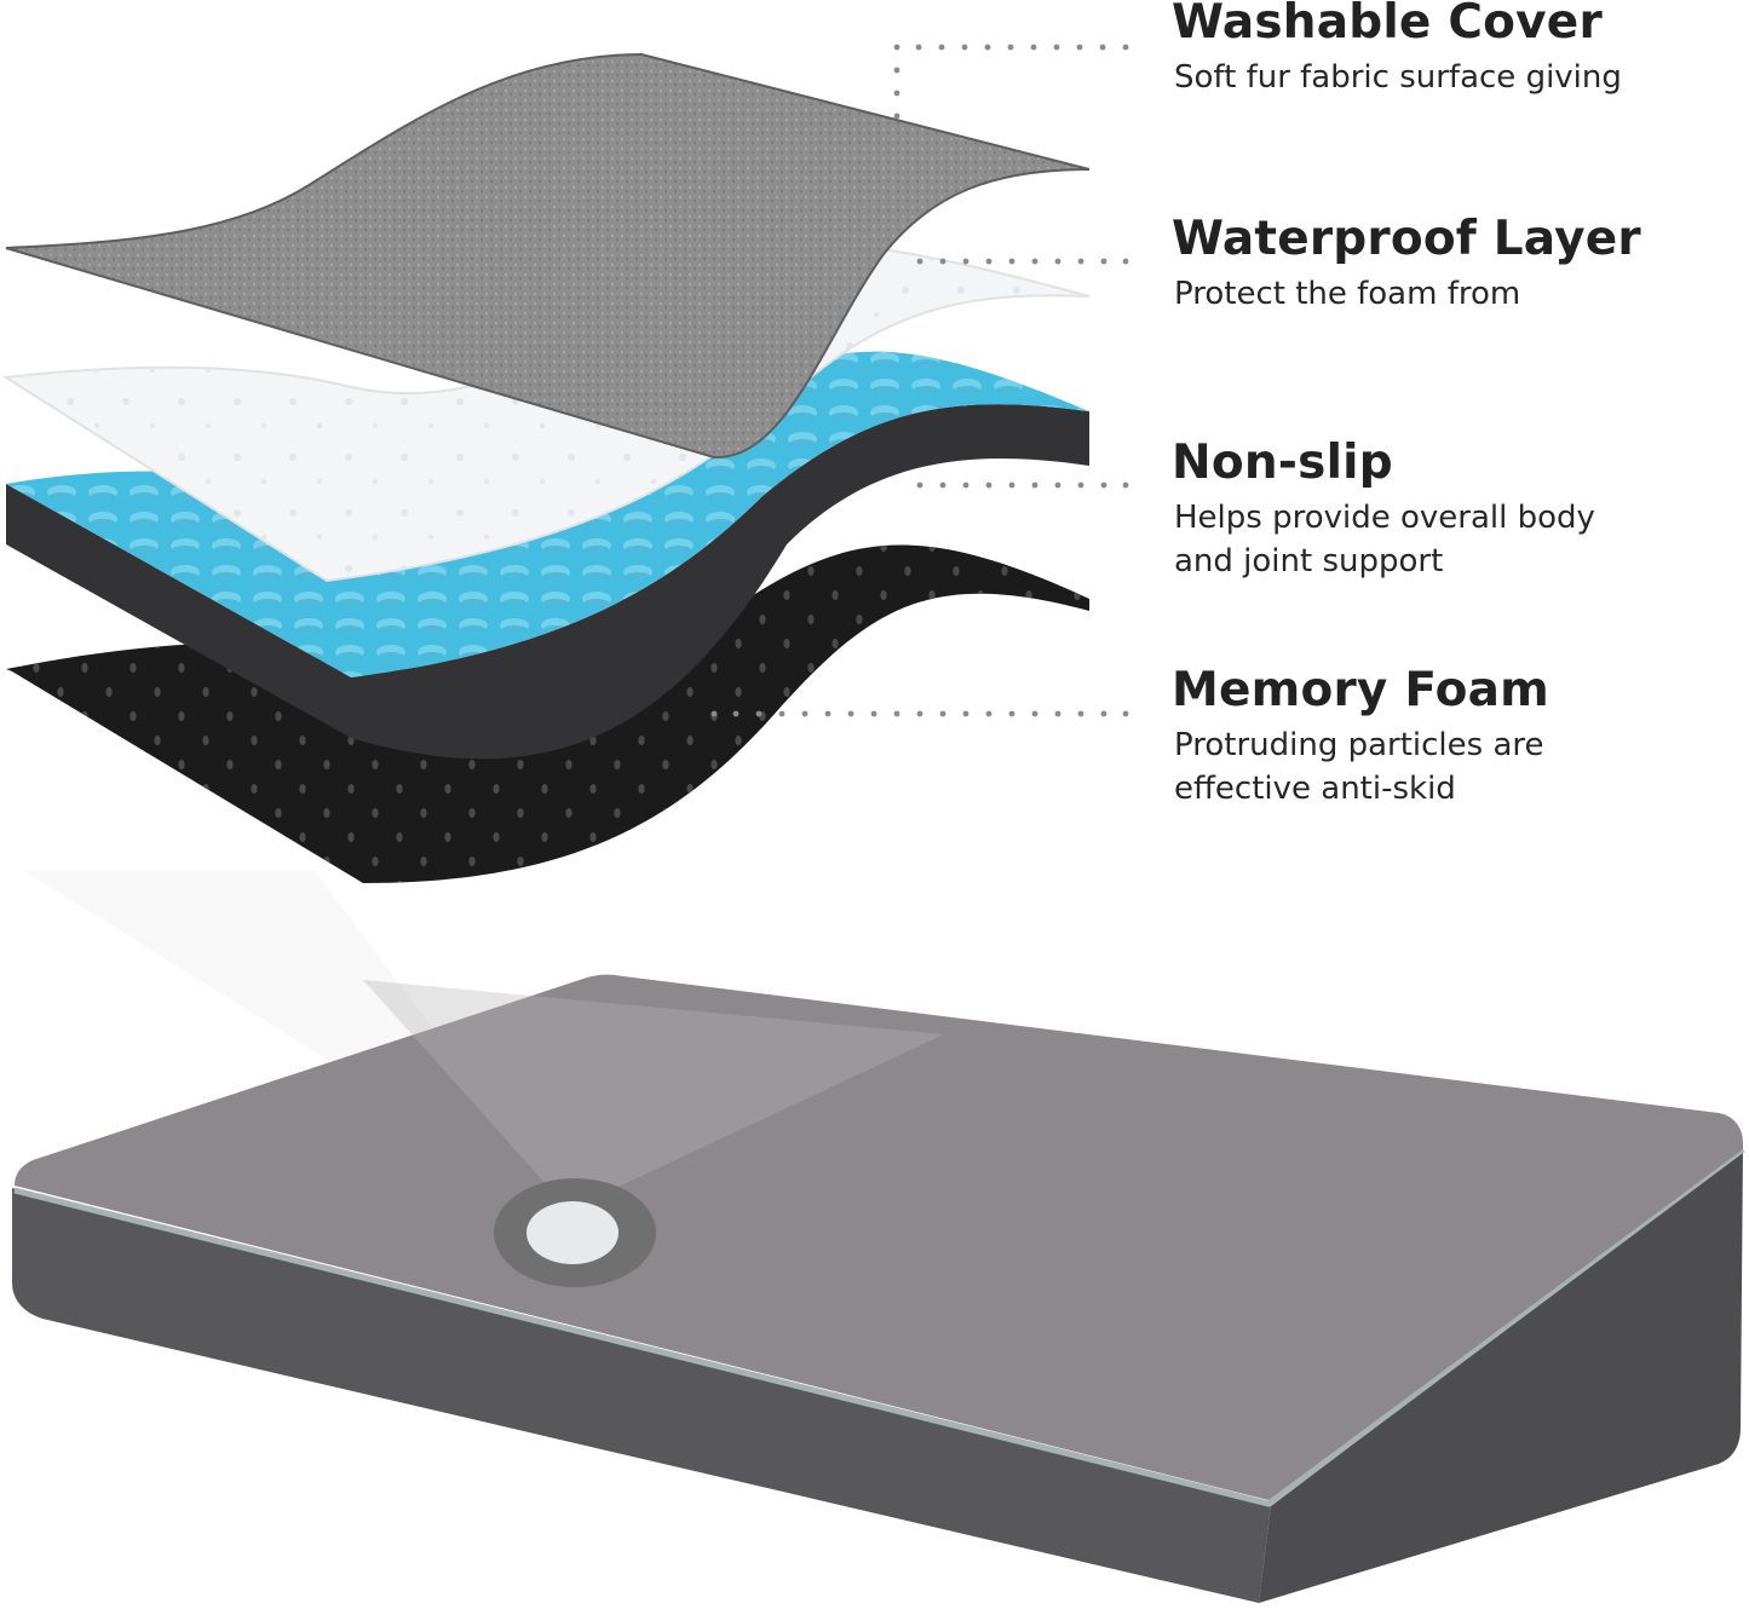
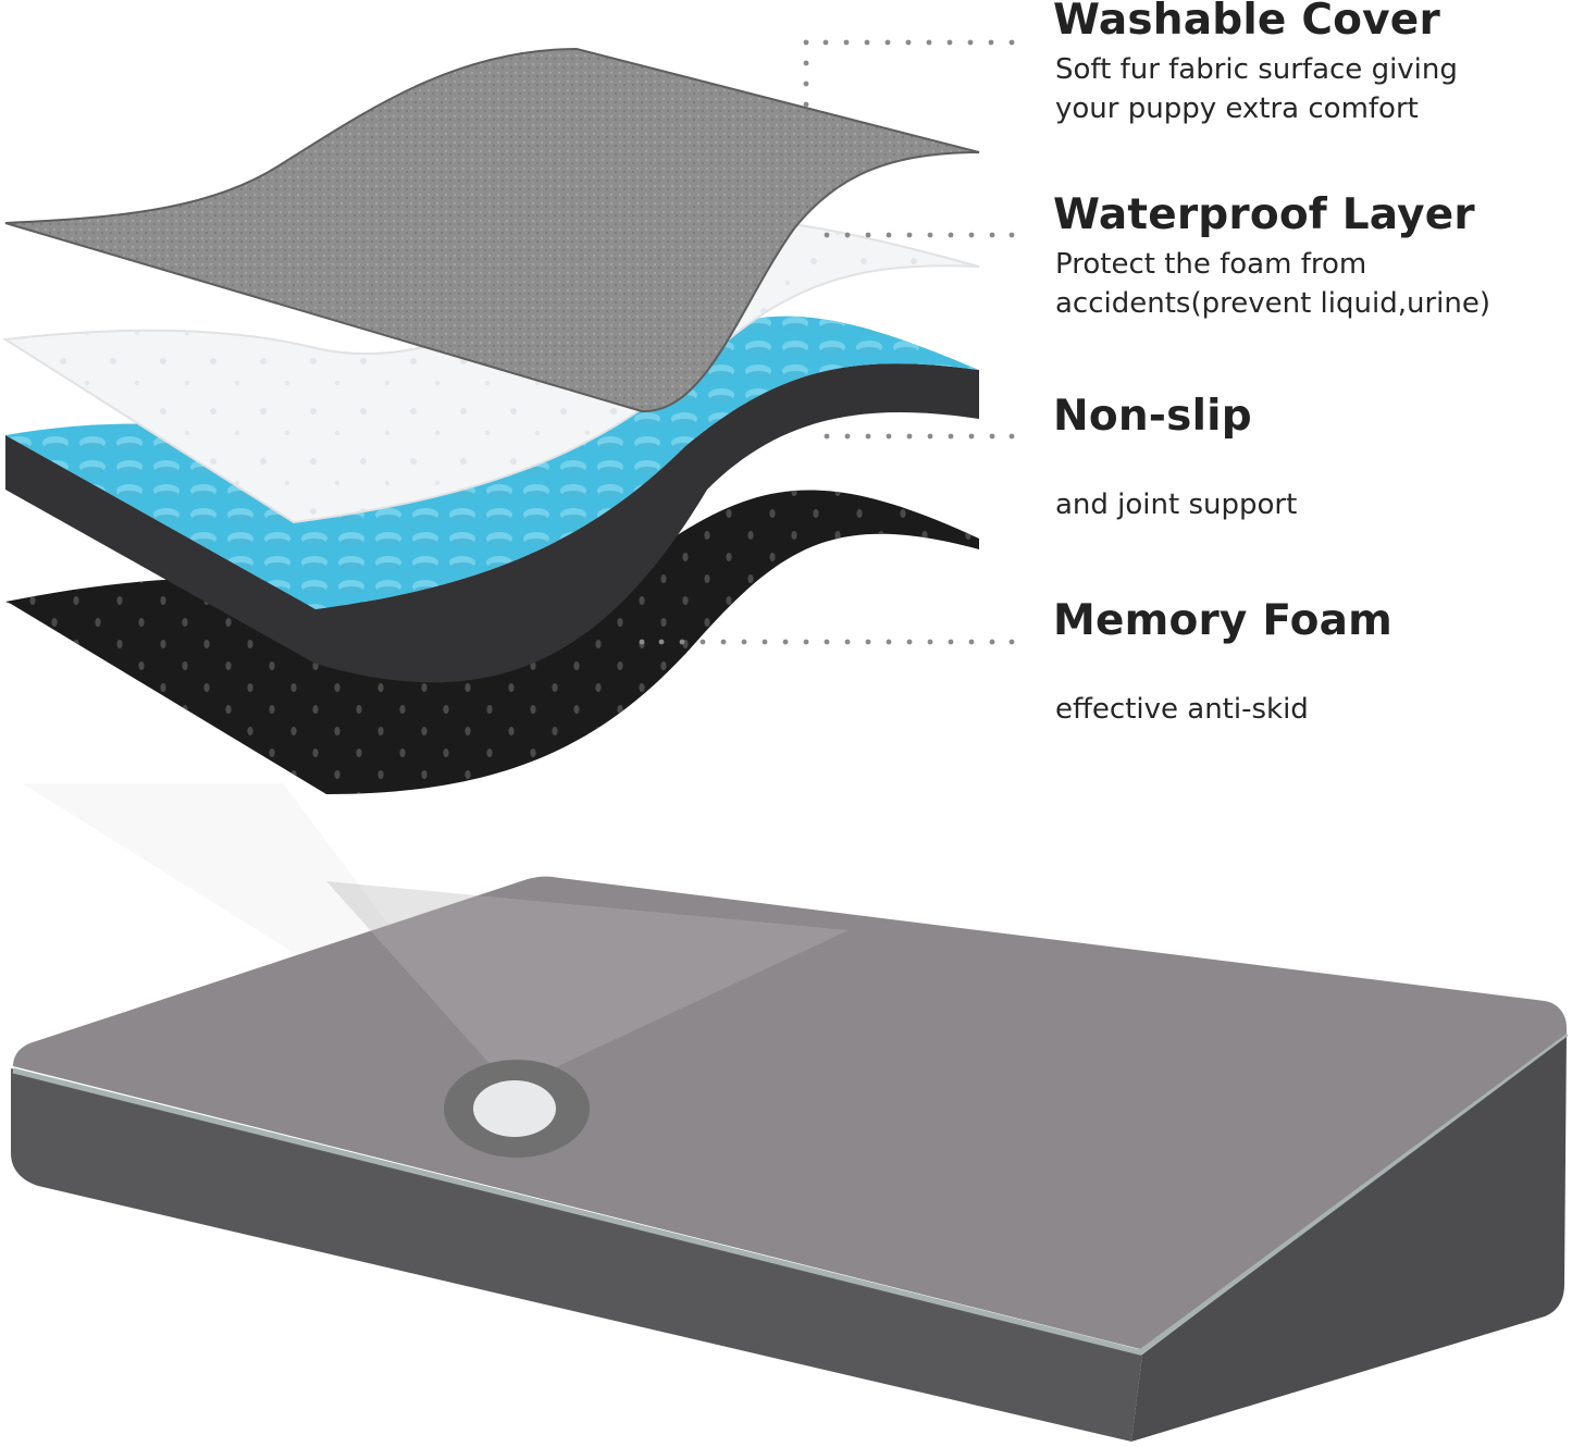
  Washable Cover
  Soft fur fabric surface giving
+ your puppy extra comfort
  Waterproof Layer
  Protect the foam from
+ accidents(prevent liquid,urine)
  Non-slip
- Helps provide overall body
  and joint support
  Memory Foam
- Protruding particles are
  effective anti-skid
